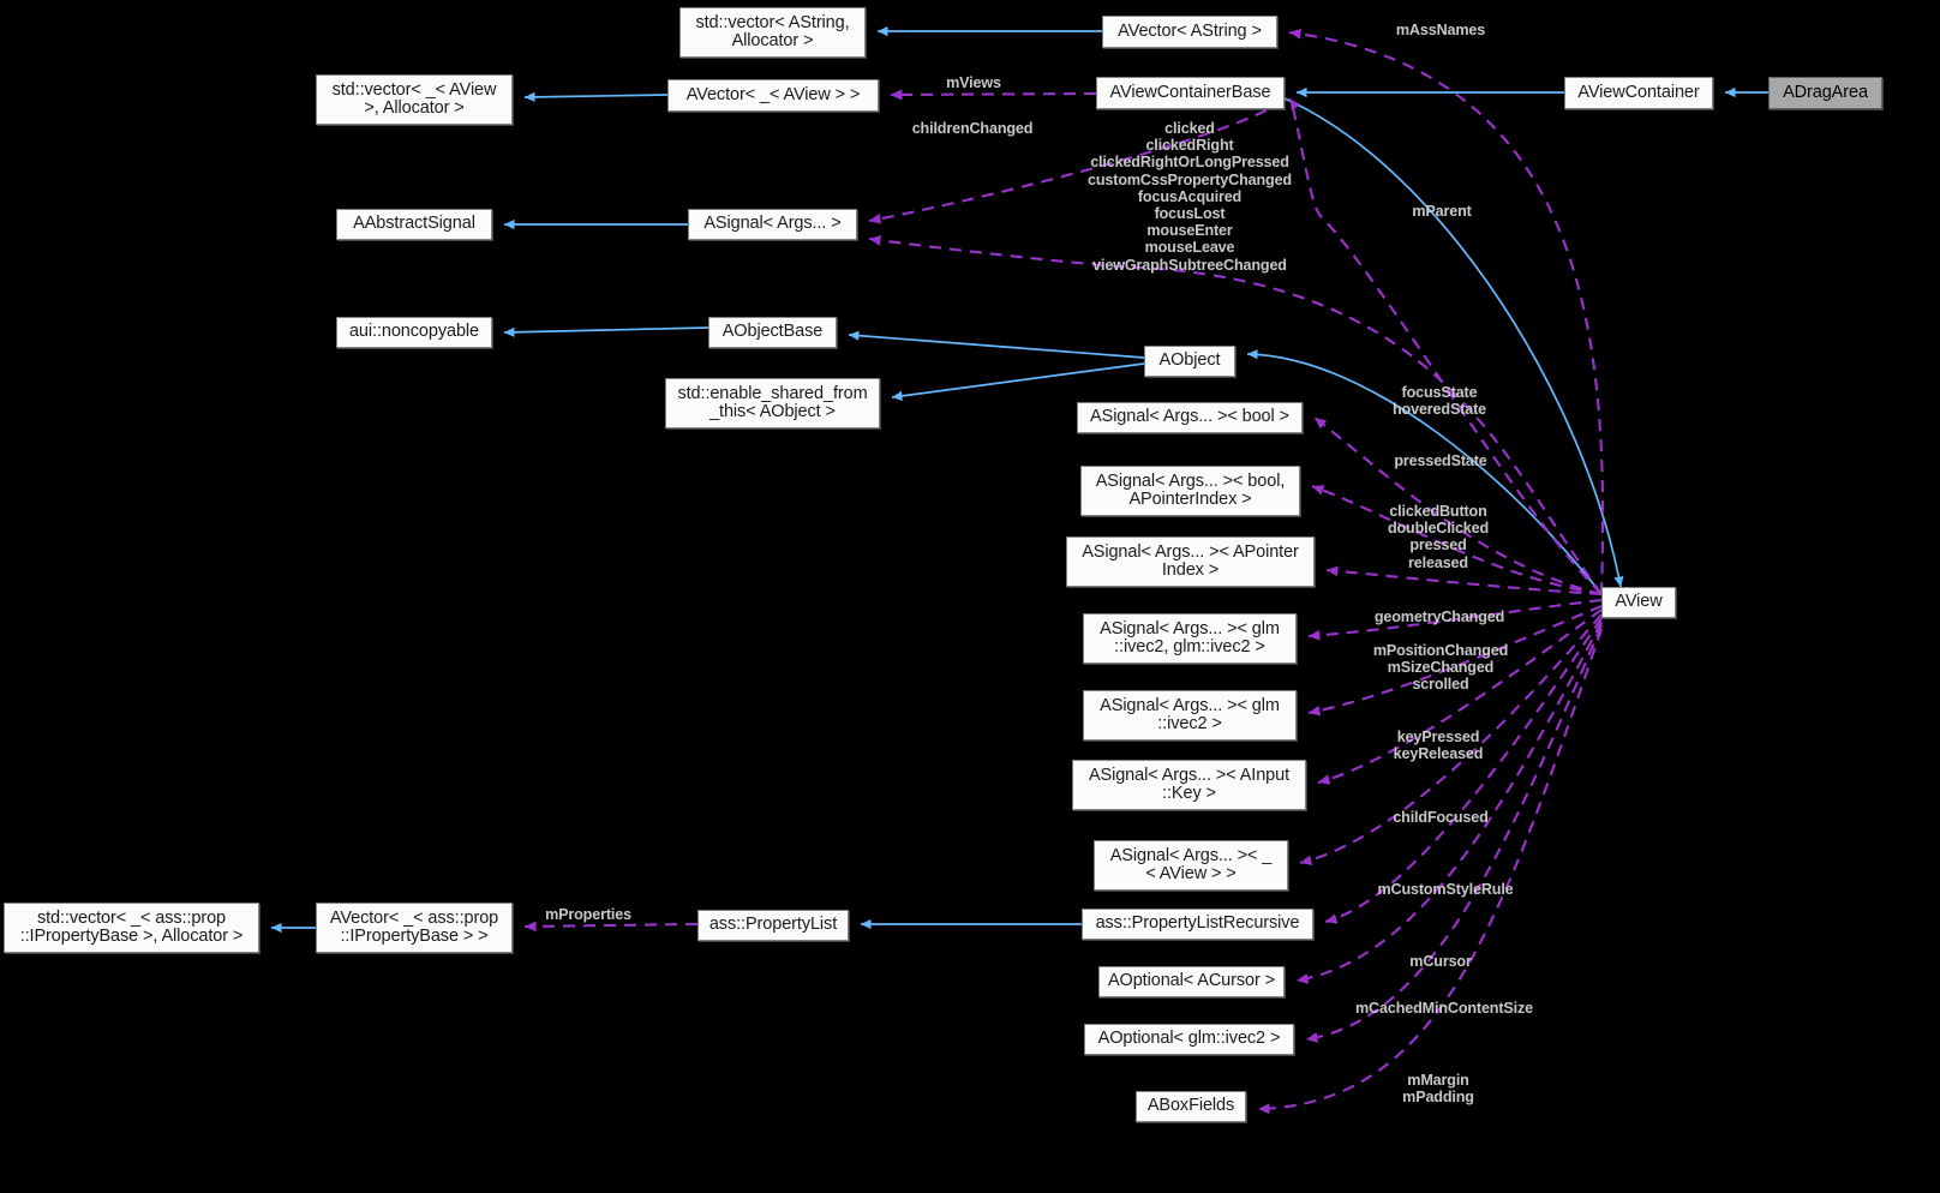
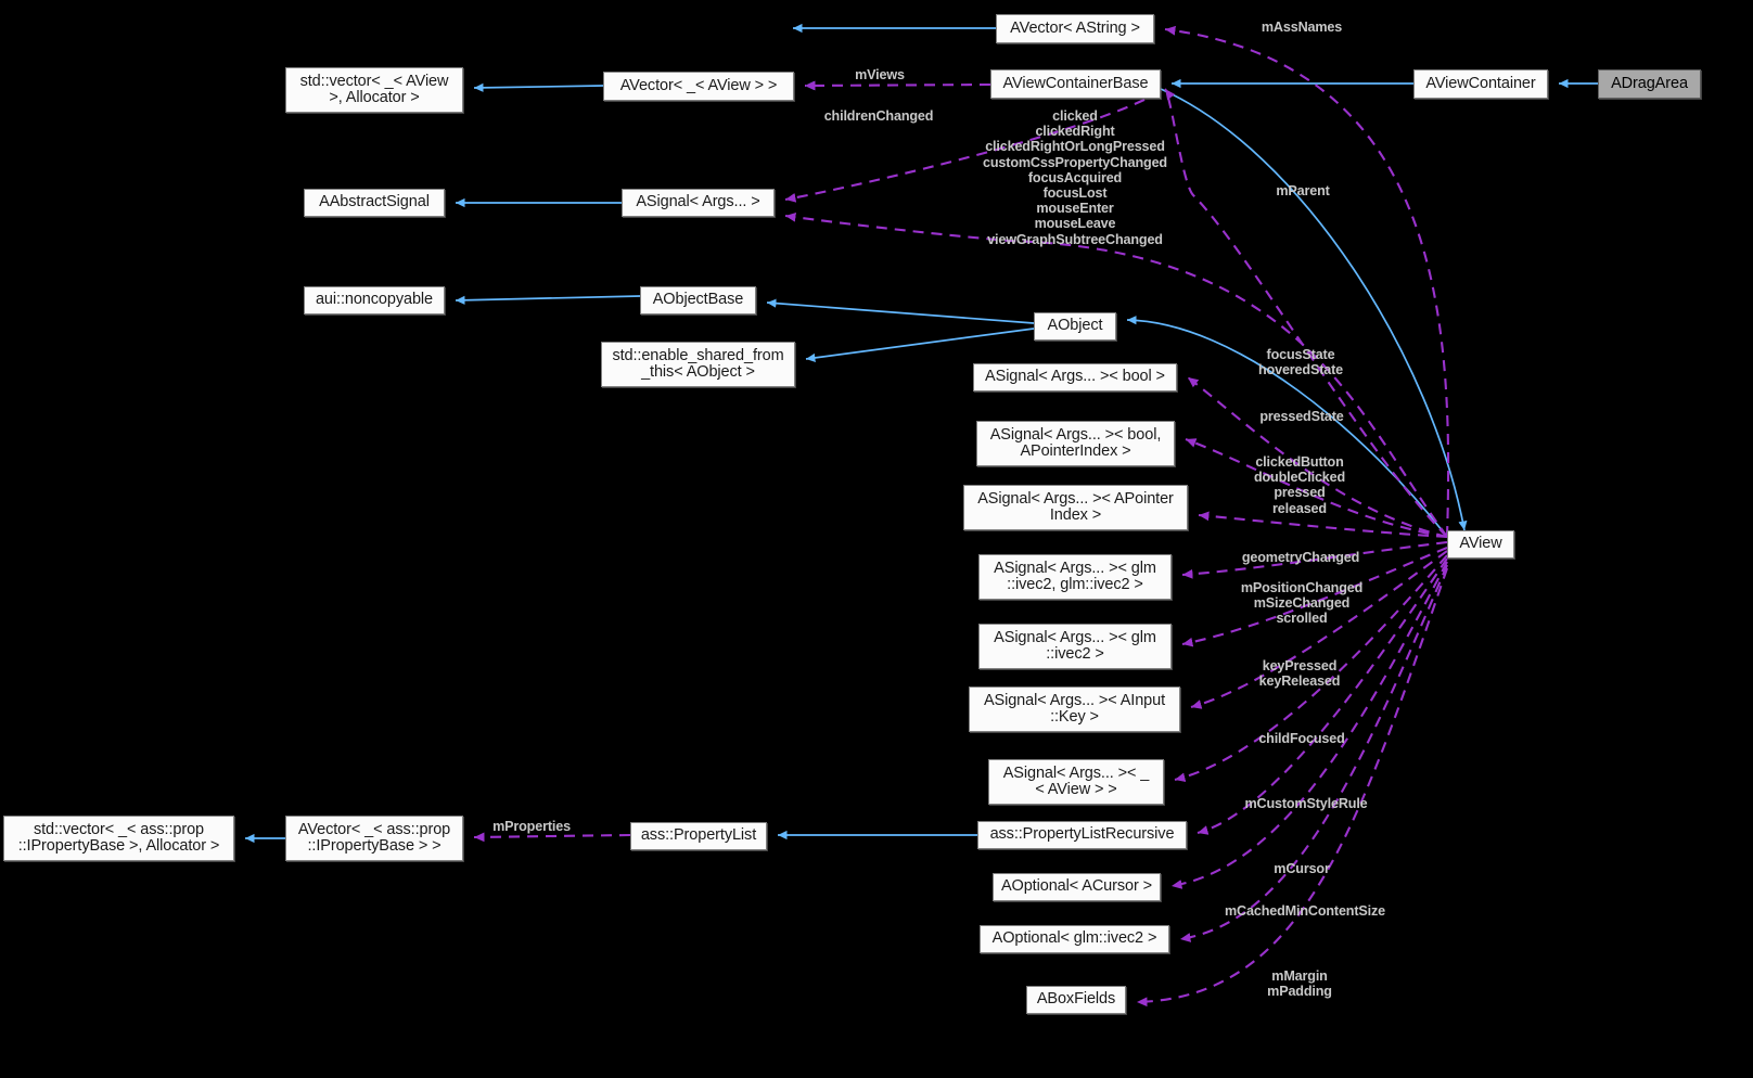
- std::vector< AString,
- Allocator >
  AVector< AString >
  AViewContainer
  ADragArea
  std::vector< _< AView
  >, Allocator >
  AVector< _< AView > >
  AViewContainerBase
  AAbstractSignal
  ASignal< Args... >
  aui::noncopyable
  AObjectBase
  AObject
  std::enable_shared_from
  _this< AObject >
  ASignal< Args... >< bool >
  ASignal< Args... >< bool,
  APointerIndex >
  ASignal< Args... >< APointer
  Index >
  ASignal< Args... >< glm
  ::ivec2, glm::ivec2 >
  ASignal< Args... >< glm
  ::ivec2 >
  ASignal< Args... >< AInput
  ::Key >
  ASignal< Args... >< _
  < AView > >
  std::vector< _< ass::prop
  ::IPropertyBase >, Allocator >
  AVector< _< ass::prop
  ::IPropertyBase > >
  ass::PropertyList
  ass::PropertyListRecursive
  AOptional< ACursor >
  AOptional< glm::ivec2 >
  ABoxFields
  AView
  mAssNames
  mViews
  childrenChanged
  clicked
  clickedRight
  clickedRightOrLongPressed
  customCssPropertyChanged
  focusAcquired
  focusLost
  mouseEnter
  mouseLeave
  viewGraphSubtreeChanged
  mParent
  focusState
  hoveredState
  pressedState
  clickedButton
  doubleClicked
  pressed
  released
  geometryChanged
  mPositionChanged
  mSizeChanged
  scrolled
  keyPressed
  keyReleased
  childFocused
  mCustomStyleRule
  mProperties
  mCursor
  mCachedMinContentSize
  mMargin
  mPadding
